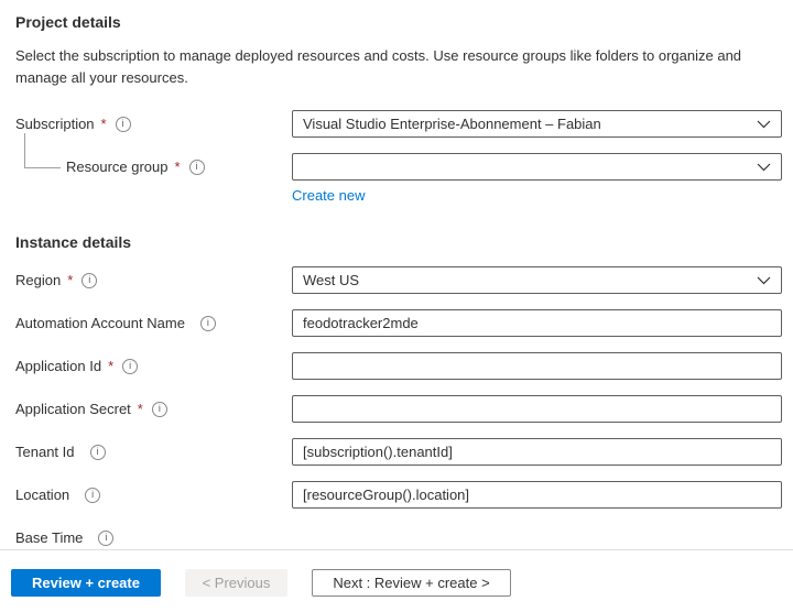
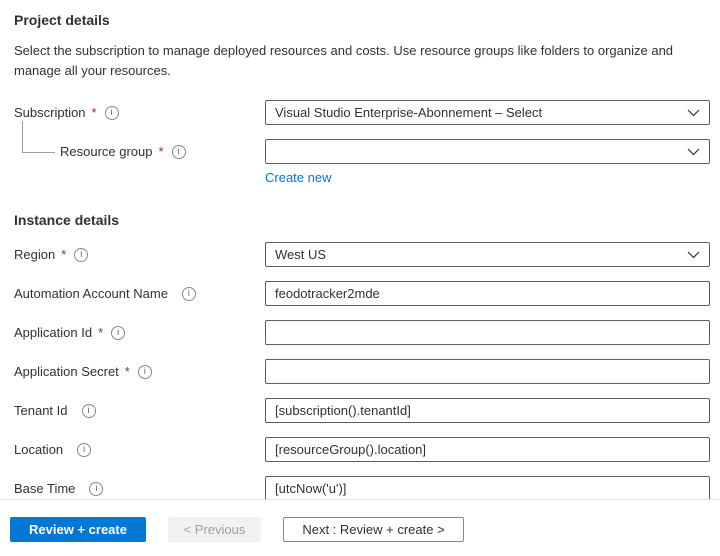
  Project details
  Select the subscription to manage deployed resources and costs. Use resource groups like folders to organize and manage all your resources.
  Subscription
  *
  i
- Visual Studio Enterprise-Abonnement – Fabian
+ Visual Studio Enterprise-Abonnement – Select
  Resource group
  *
  i
  Create new
  Instance details
  Region
  *
  i
  West US
  Automation Account Name
  i
  feodotracker2mde
  Application Id
  *
  i
  Application Secret
  *
  i
  Tenant Id
  i
  [subscription().tenantId]
  Location
  i
  [resourceGroup().location]
  Base Time
  i
+ [utcNow('u')]
  Review + create
  < Previous
  Next : Review + create >
